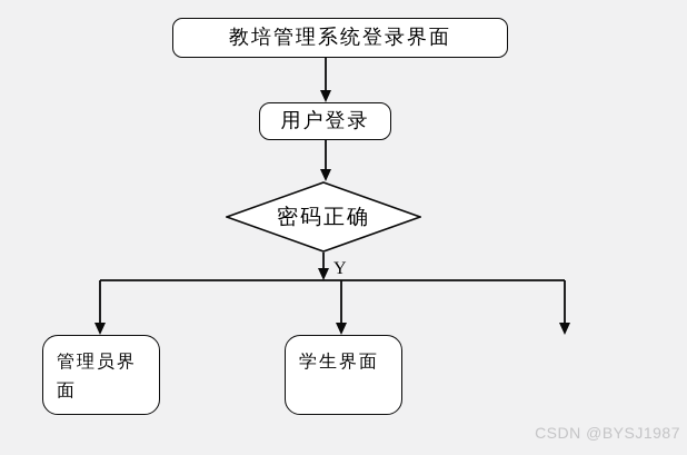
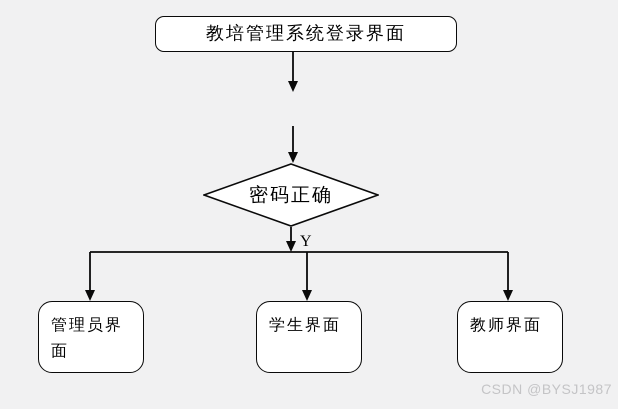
  教培管理系统登录界面
- 用户登录
  密码正确
  Y
  管理员界面
  学生界面
+ 教师界面
  CSDN @BYSJ1987
